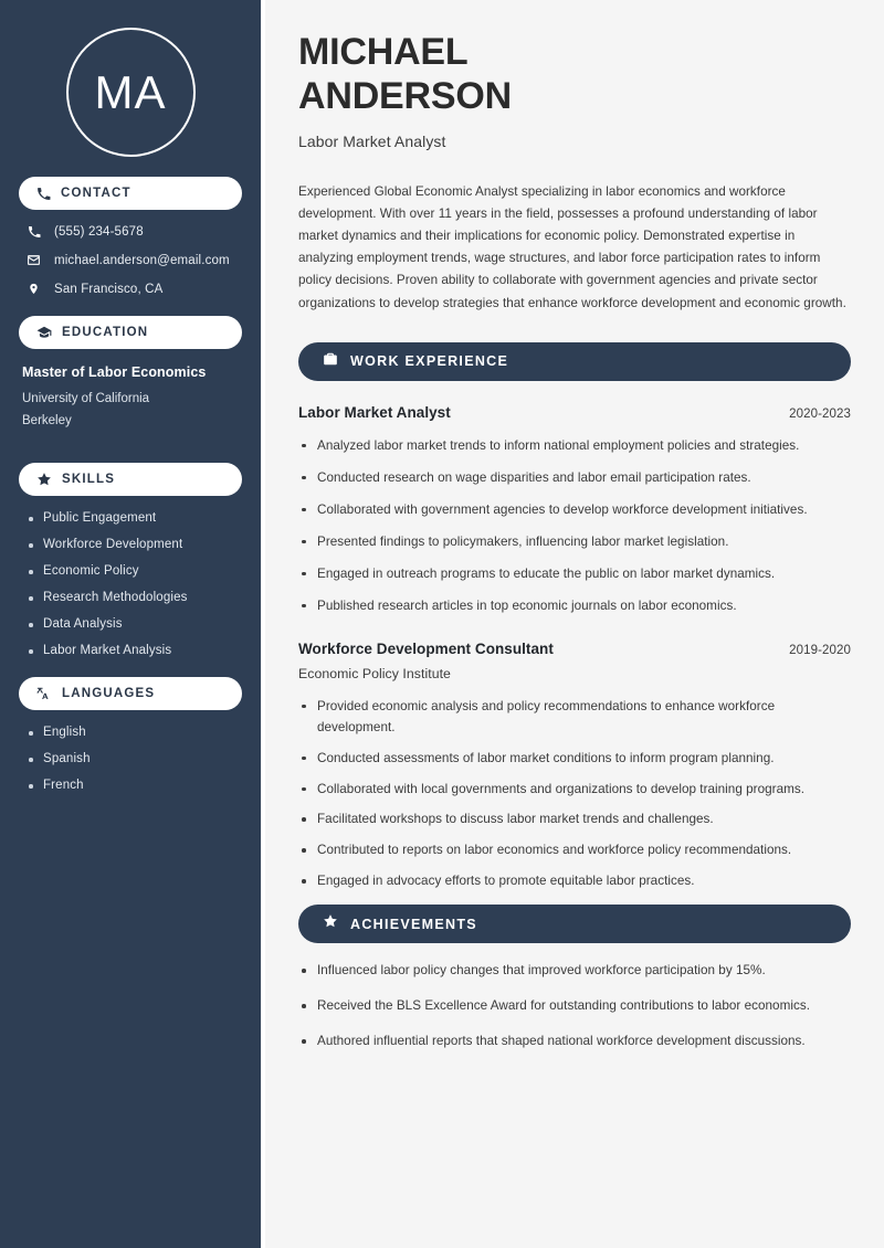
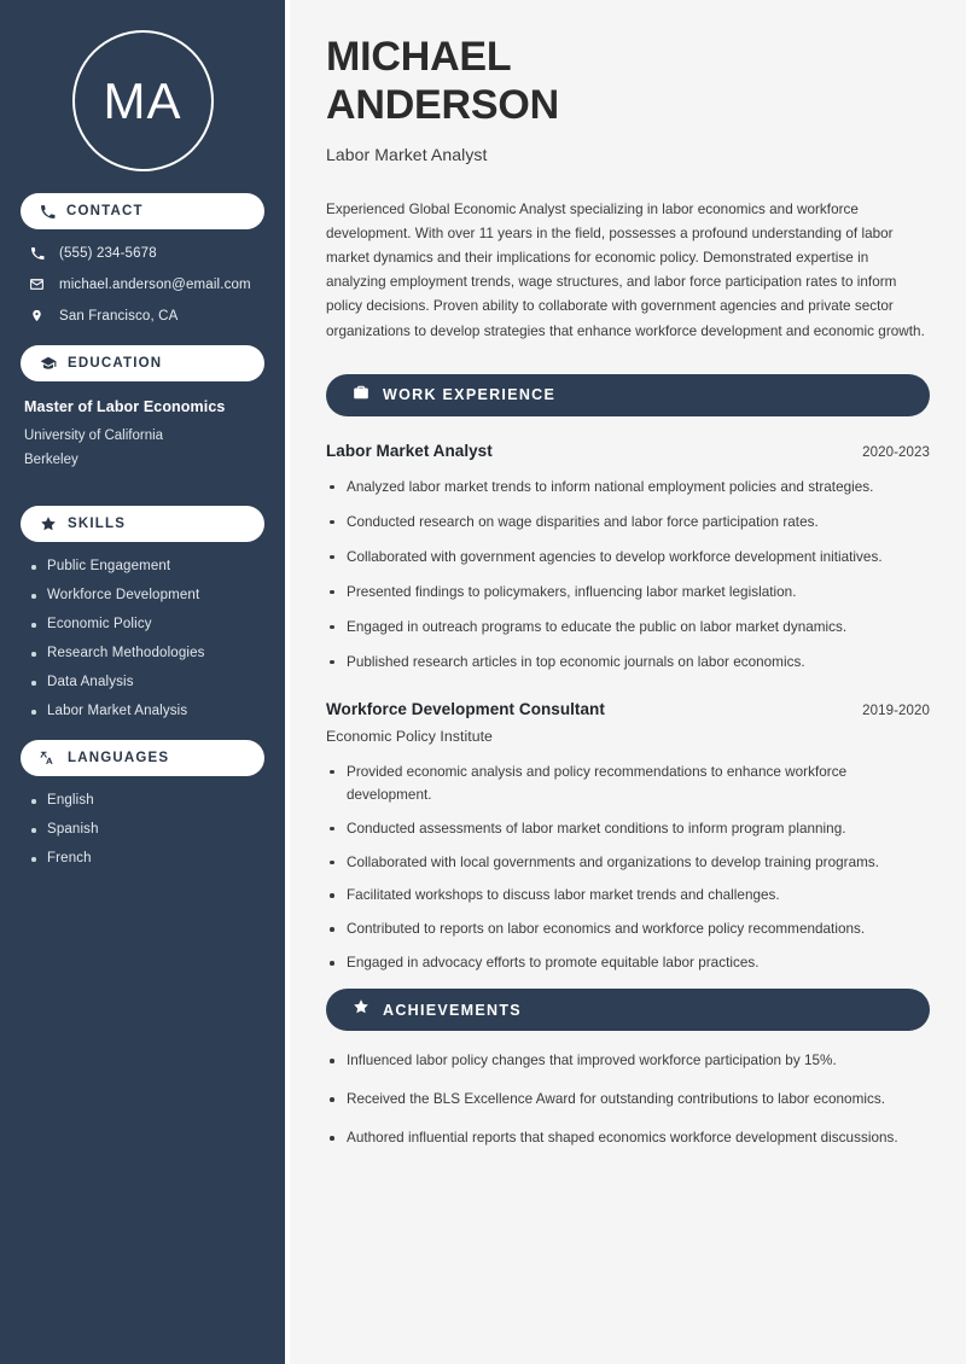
  MA
  CONTACT
  (555) 234-5678
  michael.anderson@email.com
  San Francisco, CA
  EDUCATION
  Master of Labor Economics
  University of California
  Berkeley
  SKILLS
  Public Engagement
  Workforce Development
  Economic Policy
  Research Methodologies
  Data Analysis
  Labor Market Analysis
  LANGUAGES
  English
  Spanish
  French
  MICHAEL
  ANDERSON
  Labor Market Analyst
  Experienced Global Economic Analyst specializing in labor economics and workforce development. With over 11 years in the field, possesses a profound understanding of labor market dynamics and their implications for economic policy. Demonstrated expertise in analyzing employment trends, wage structures, and labor force participation rates to inform policy decisions. Proven ability to collaborate with government agencies and private sector organizations to develop strategies that enhance workforce development and economic growth.
  WORK EXPERIENCE
  Labor Market Analyst
  2020-2023
  Analyzed labor market trends to inform national employment policies and strategies.
- Conducted research on wage disparities and labor email participation rates.
+ Conducted research on wage disparities and labor force participation rates.
  Collaborated with government agencies to develop workforce development initiatives.
  Presented findings to policymakers, influencing labor market legislation.
  Engaged in outreach programs to educate the public on labor market dynamics.
  Published research articles in top economic journals on labor economics.
  Workforce Development Consultant
  2019-2020
  Economic Policy Institute
  Provided economic analysis and policy recommendations to enhance workforce development.
  Conducted assessments of labor market conditions to inform program planning.
  Collaborated with local governments and organizations to develop training programs.
  Facilitated workshops to discuss labor market trends and challenges.
  Contributed to reports on labor economics and workforce policy recommendations.
  Engaged in advocacy efforts to promote equitable labor practices.
  ACHIEVEMENTS
  Influenced labor policy changes that improved workforce participation by 15%.
  Received the BLS Excellence Award for outstanding contributions to labor economics.
- Authored influential reports that shaped national workforce development discussions.
+ Authored influential reports that shaped economics workforce development discussions.
